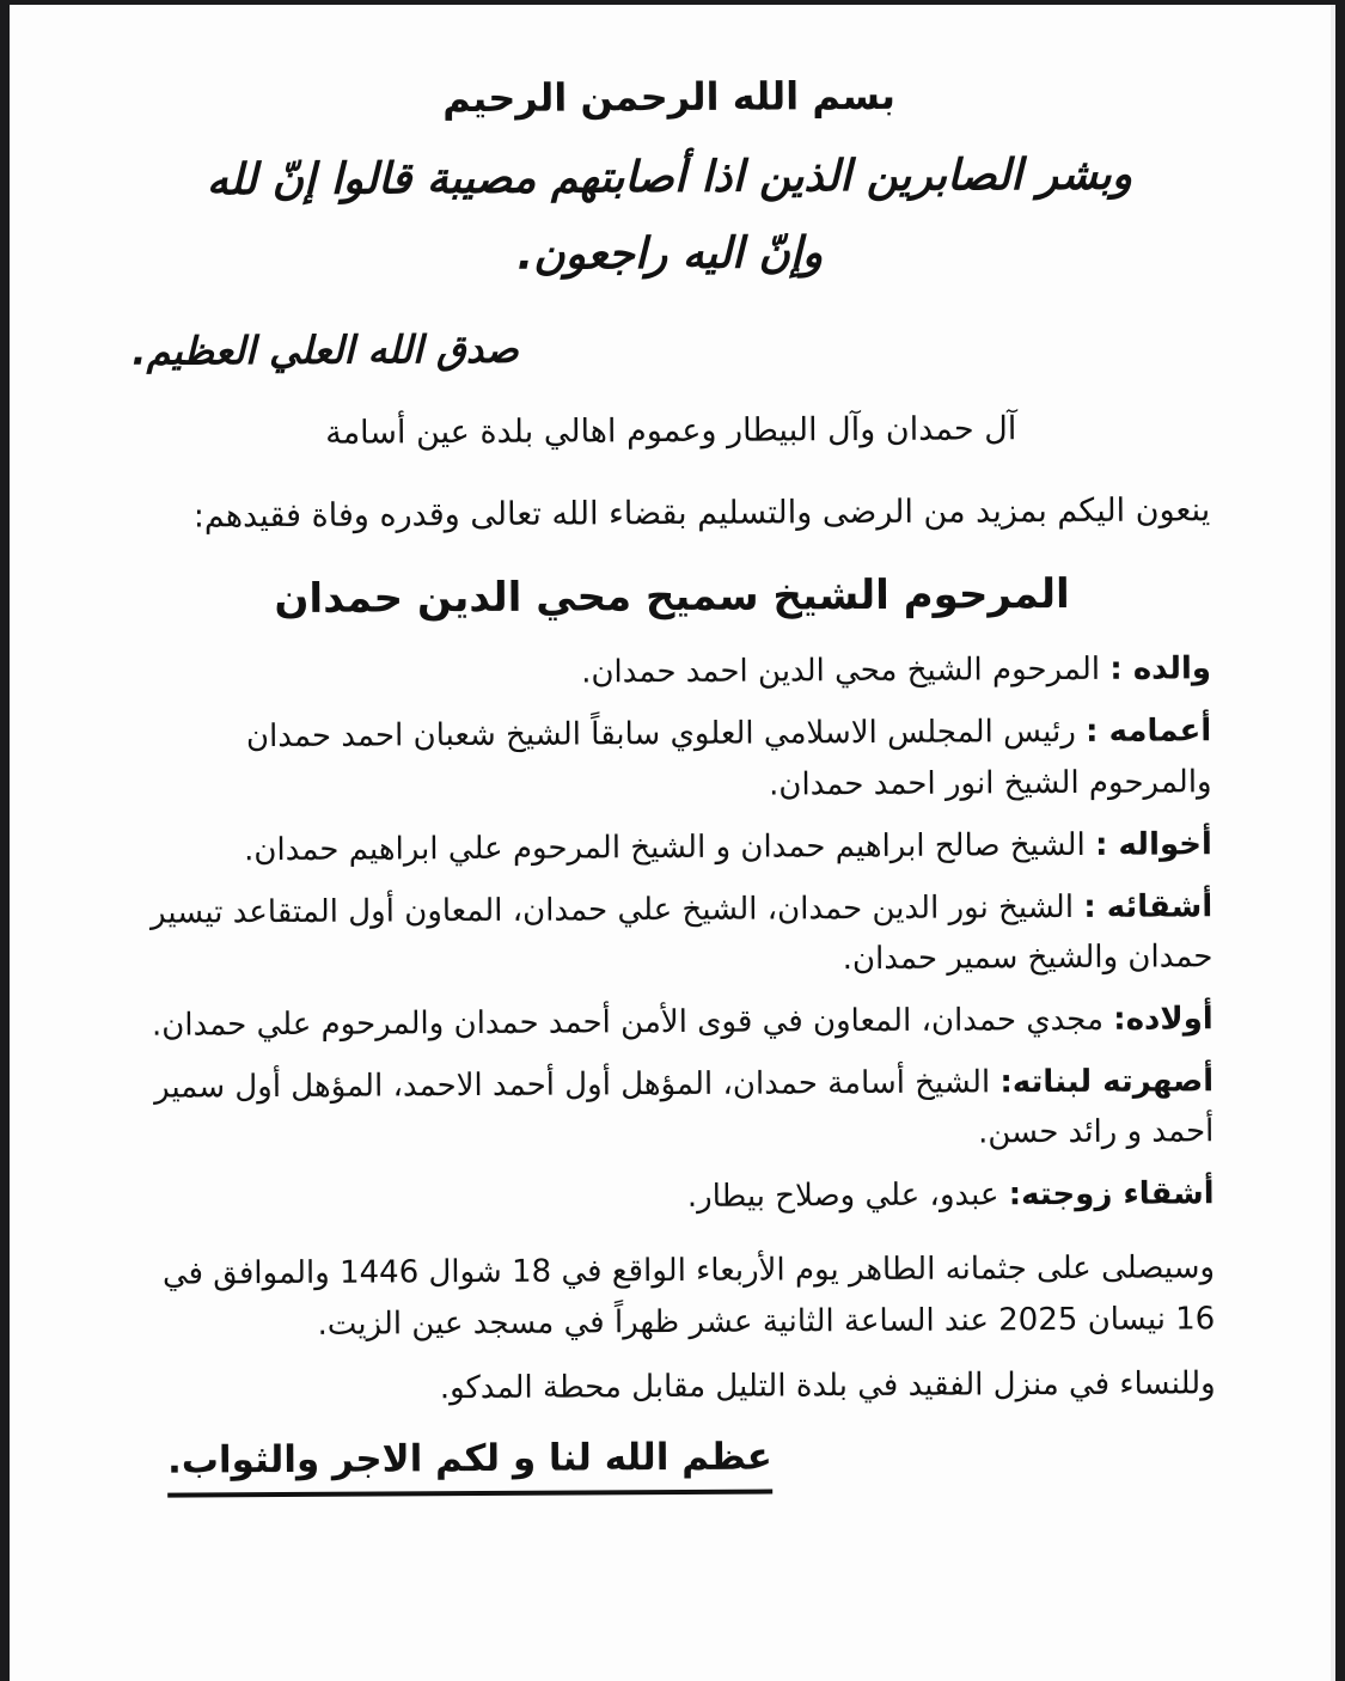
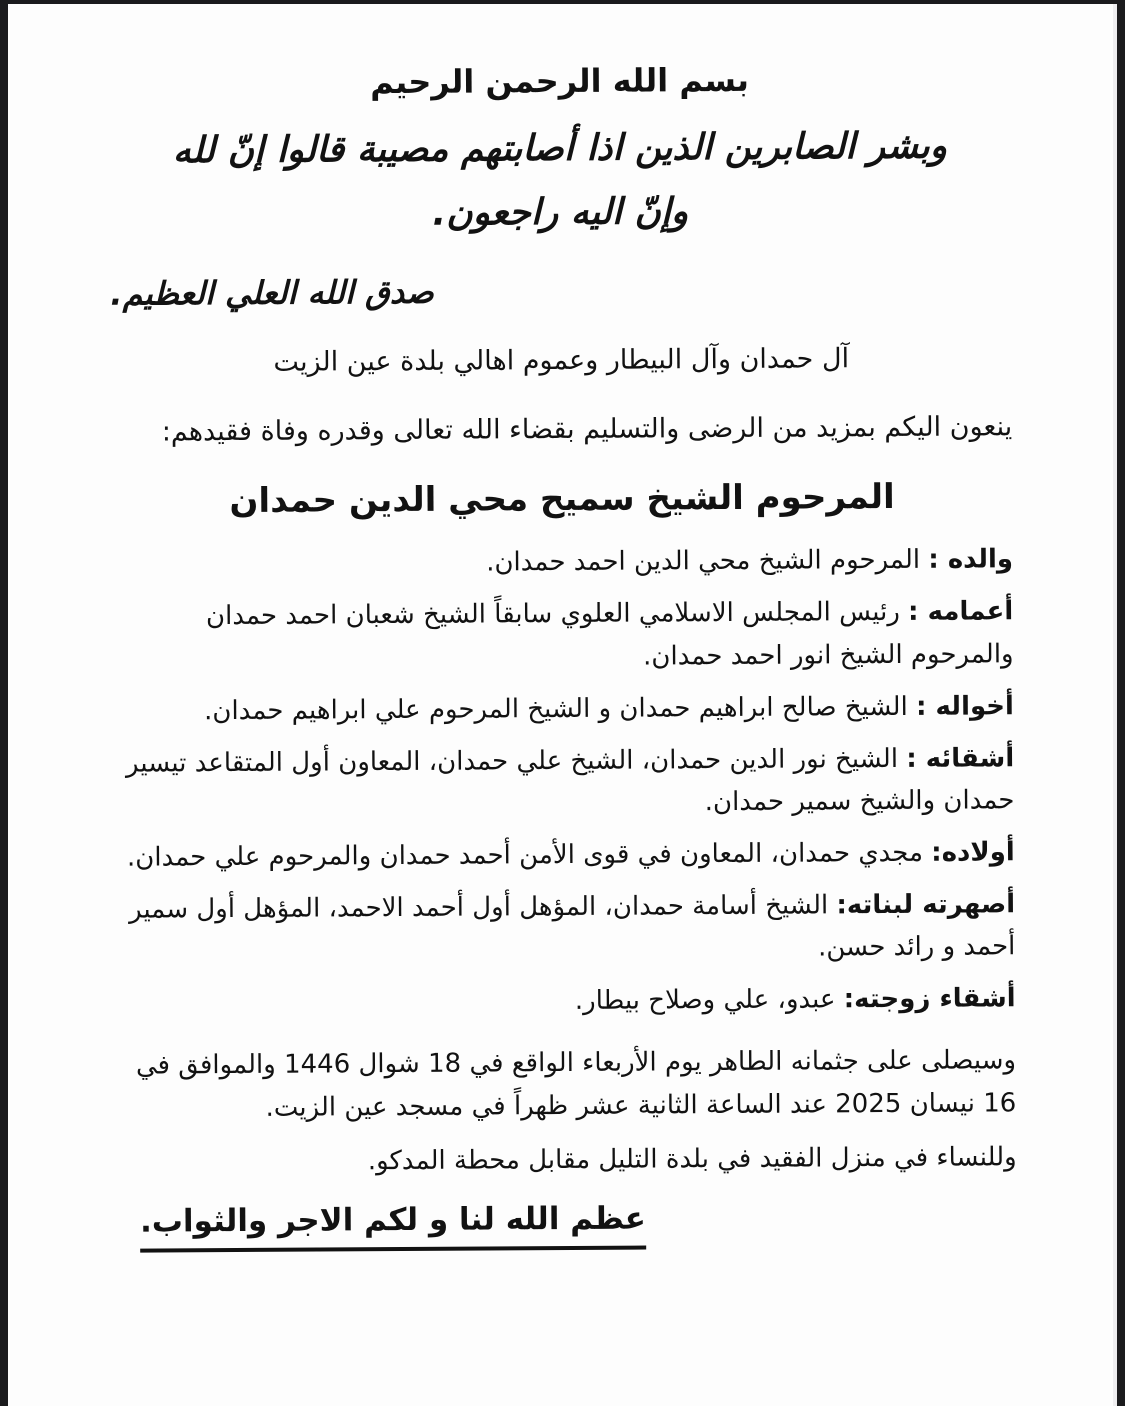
  بسم الله الرحمن الرحيم
  وبشر الصابرين الذين اذا أصابتهم مصيبة قالوا إنّ لله
  وإنّ اليه راجعون.
  صدق الله العلي العظيم.
- آل حمدان وآل البيطار وعموم اهالي بلدة عين أسامة
+ آل حمدان وآل البيطار وعموم اهالي بلدة عين الزيت
  ينعون اليكم بمزيد من الرضى والتسليم بقضاء الله تعالى وقدره وفاة فقيدهم:
  المرحوم الشيخ سميح محي الدين حمدان
  والده : المرحوم الشيخ محي الدين احمد حمدان.
  أعمامه : رئيس المجلس الاسلامي العلوي سابقاً الشيخ شعبان احمد حمدان والمرحوم الشيخ انور احمد حمدان.
  أخواله : الشيخ صالح ابراهيم حمدان و الشيخ المرحوم علي ابراهيم حمدان.
  أشقائه : الشيخ نور الدين حمدان، الشيخ علي حمدان، المعاون أول المتقاعد تيسير حمدان والشيخ سمير حمدان.
  أولاده: مجدي حمدان، المعاون في قوى الأمن أحمد حمدان والمرحوم علي حمدان.
  أصهرته لبناته: الشيخ أسامة حمدان، المؤهل أول أحمد الاحمد، المؤهل أول سمير أحمد و رائد حسن.
  أشقاء زوجته: عبدو، علي وصلاح بيطار.
  وسيصلى على جثمانه الطاهر يوم الأربعاء الواقع في 18 شوال 1446 والموافق في 16 نيسان 2025 عند الساعة الثانية عشر ظهراً في مسجد عين الزيت.
  وللنساء في منزل الفقيد في بلدة التليل مقابل محطة المدكو.
  عظم الله لنا و لكم الاجر والثواب.
